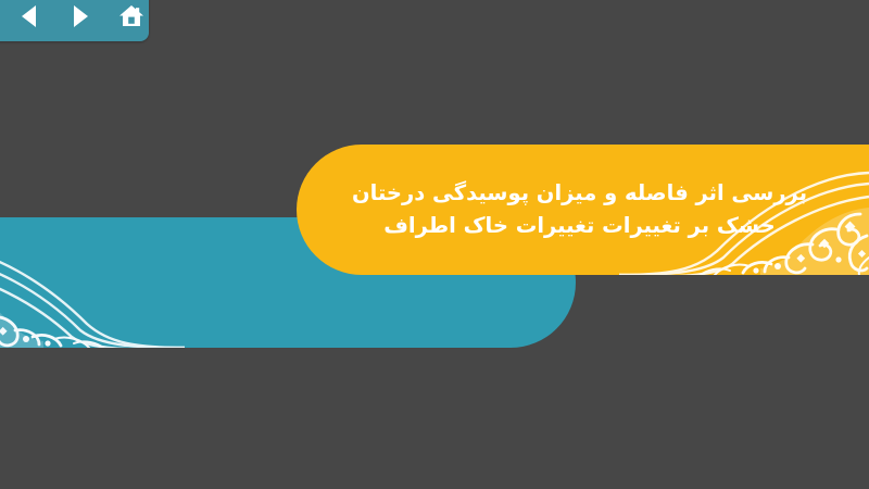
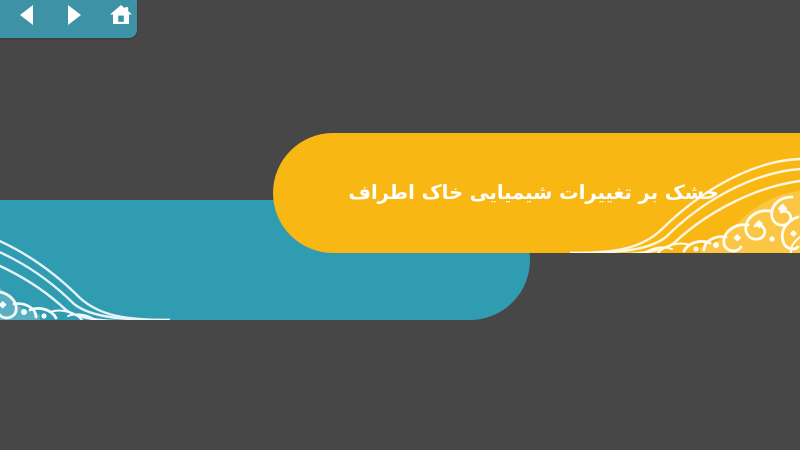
- بررسی اثر فاصله و میزان پوسیدگی درختان
- خشک بر تغییرات تغییرات خاک اطراف
+ خشک بر تغییرات شیمیایی خاک اطراف
